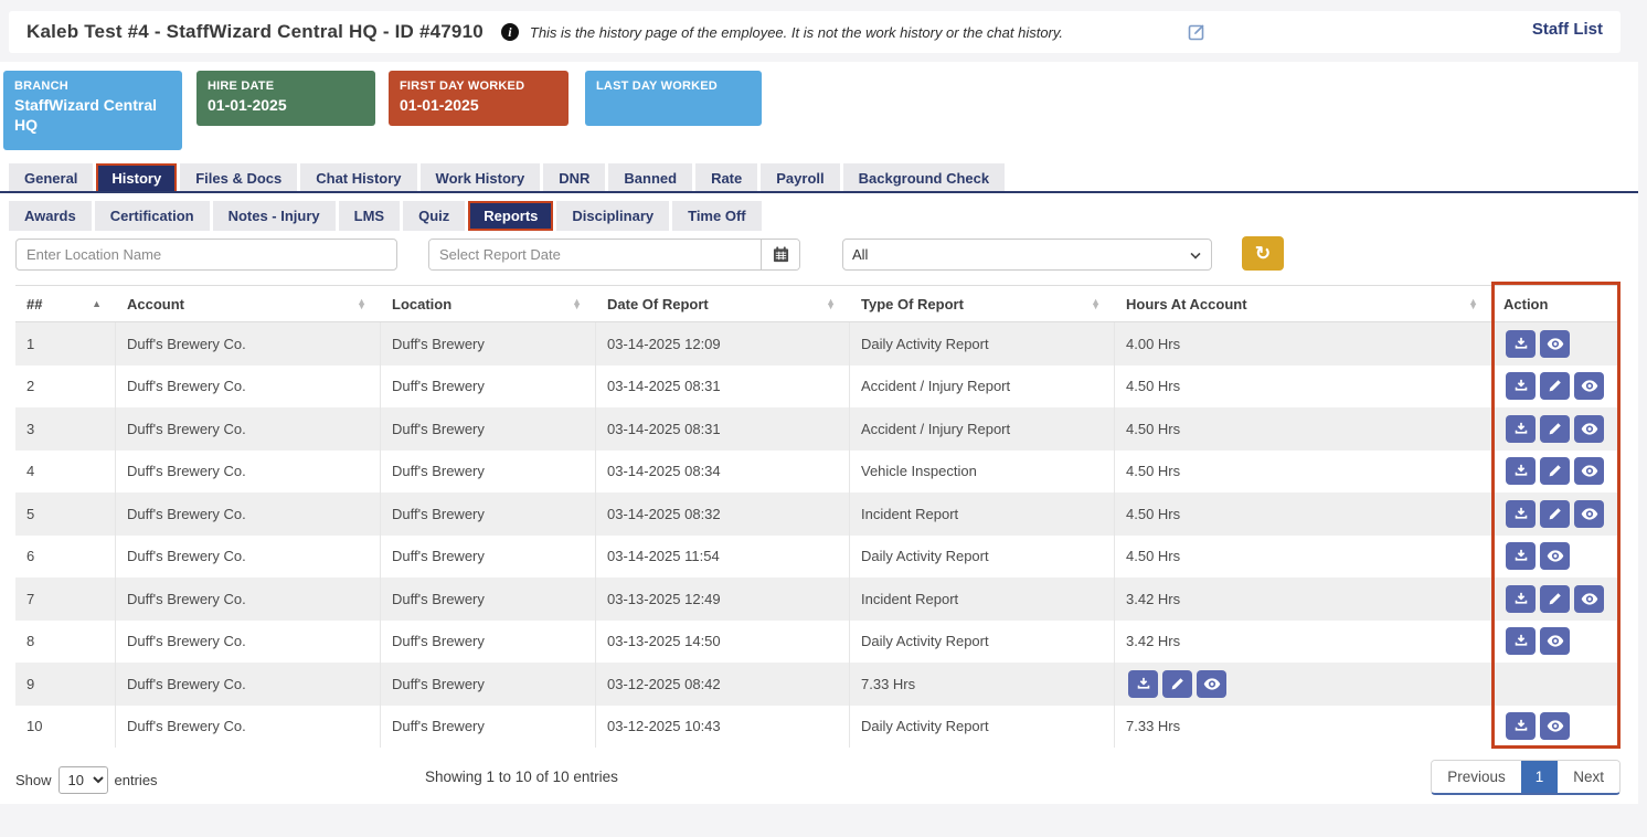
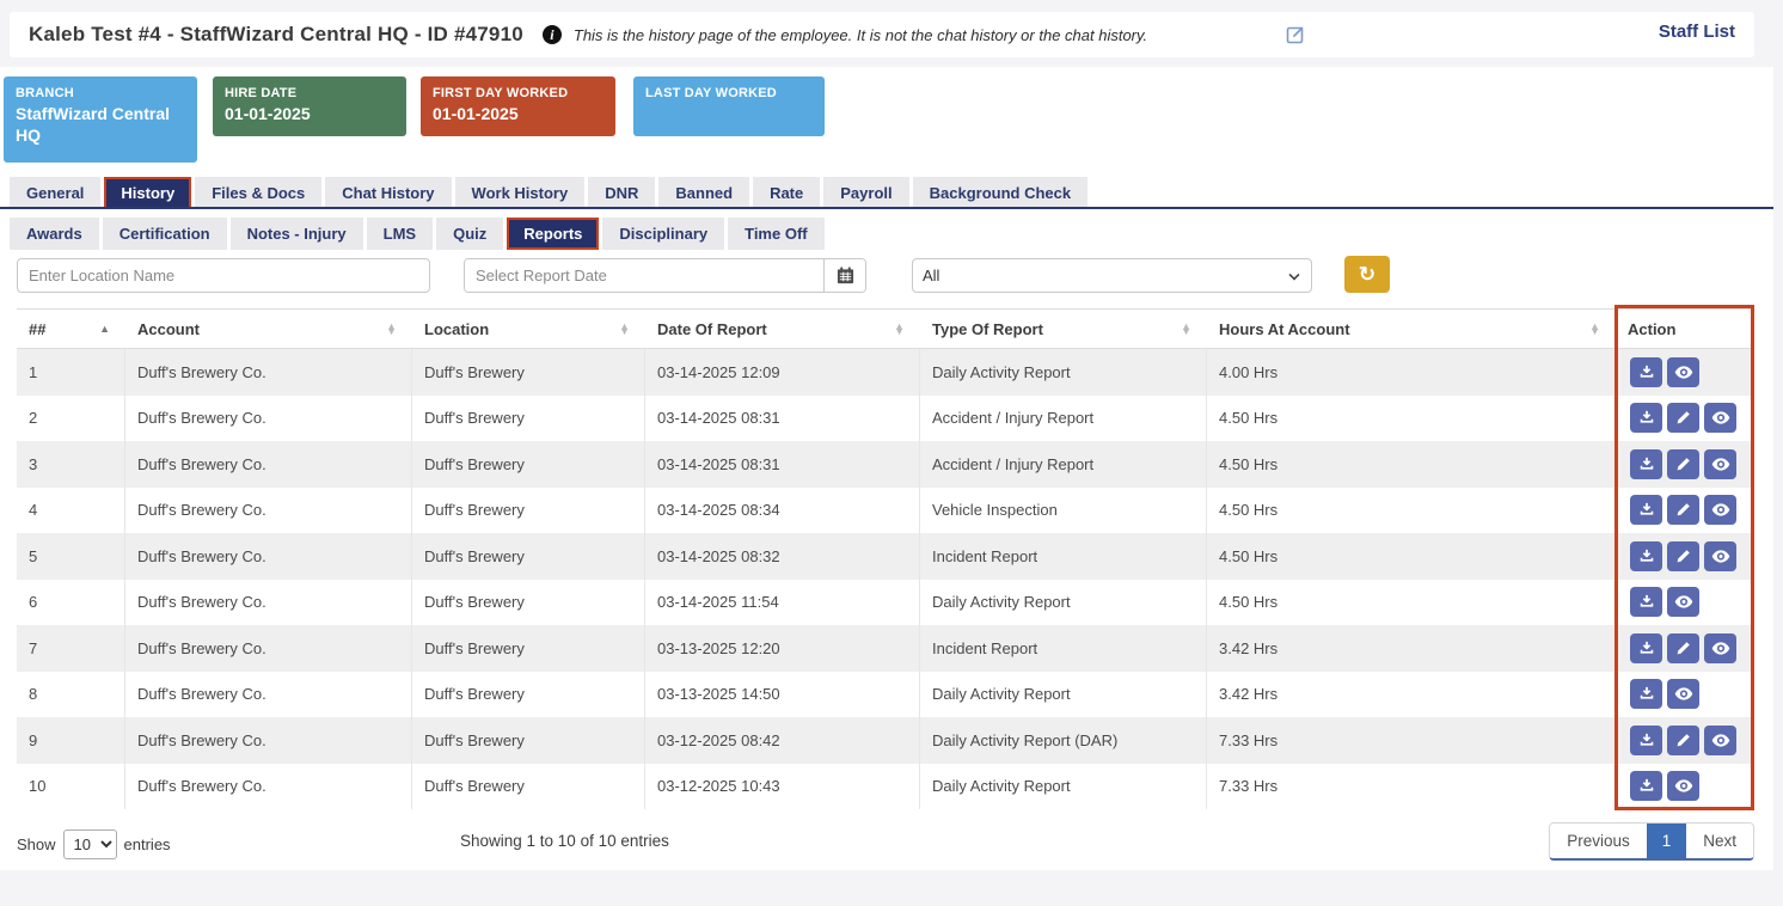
  Kaleb Test #4 - StaffWizard Central HQ - ID #47910
  i
- This is the history page of the employee. It is not the work history or the chat history.
+ This is the history page of the employee. It is not the chat history or the chat history.
  Staff List
  BRANCH
  StaffWizard Central HQ
  HIRE DATE
  01-01-2025
  FIRST DAY WORKED
  01-01-2025
  LAST DAY WORKED
  General
  History
  Files & Docs
  Chat History
  Work History
  DNR
  Banned
  Rate
  Payroll
  Background Check
  Awards
  Certification
  Notes - Injury
  LMS
  Quiz
  Reports
  Disciplinary
  Time Off
  Enter Location Name
  Select Report Date
  All
  ↻
  ##
  ▲
  Account
  ▲
  ▼
  Location
  ▲
  ▼
  Date Of Report
  ▲
  ▼
  Type Of Report
  ▲
  ▼
  Hours At Account
  ▲
  ▼
  Action
  1
  Duff's Brewery Co.
  Duff's Brewery
  03-14-2025 12:09
  Daily Activity Report
  4.00 Hrs
  2
  Duff's Brewery Co.
  Duff's Brewery
  03-14-2025 08:31
  Accident / Injury Report
  4.50 Hrs
  3
  Duff's Brewery Co.
  Duff's Brewery
  03-14-2025 08:31
  Accident / Injury Report
  4.50 Hrs
  4
  Duff's Brewery Co.
  Duff's Brewery
  03-14-2025 08:34
  Vehicle Inspection
  4.50 Hrs
  5
  Duff's Brewery Co.
  Duff's Brewery
  03-14-2025 08:32
  Incident Report
  4.50 Hrs
  6
  Duff's Brewery Co.
  Duff's Brewery
  03-14-2025 11:54
  Daily Activity Report
  4.50 Hrs
  7
  Duff's Brewery Co.
  Duff's Brewery
- 03-13-2025 12:49
+ 03-13-2025 12:20
  Incident Report
  3.42 Hrs
  8
  Duff's Brewery Co.
  Duff's Brewery
  03-13-2025 14:50
  Daily Activity Report
  3.42 Hrs
  9
  Duff's Brewery Co.
  Duff's Brewery
  03-12-2025 08:42
+ Daily Activity Report (DAR)
  7.33 Hrs
  10
  Duff's Brewery Co.
  Duff's Brewery
  03-12-2025 10:43
  Daily Activity Report
  7.33 Hrs
  Show
  10
  entries
  Showing 1 to 10 of 10 entries
  Previous
  1
  Next
